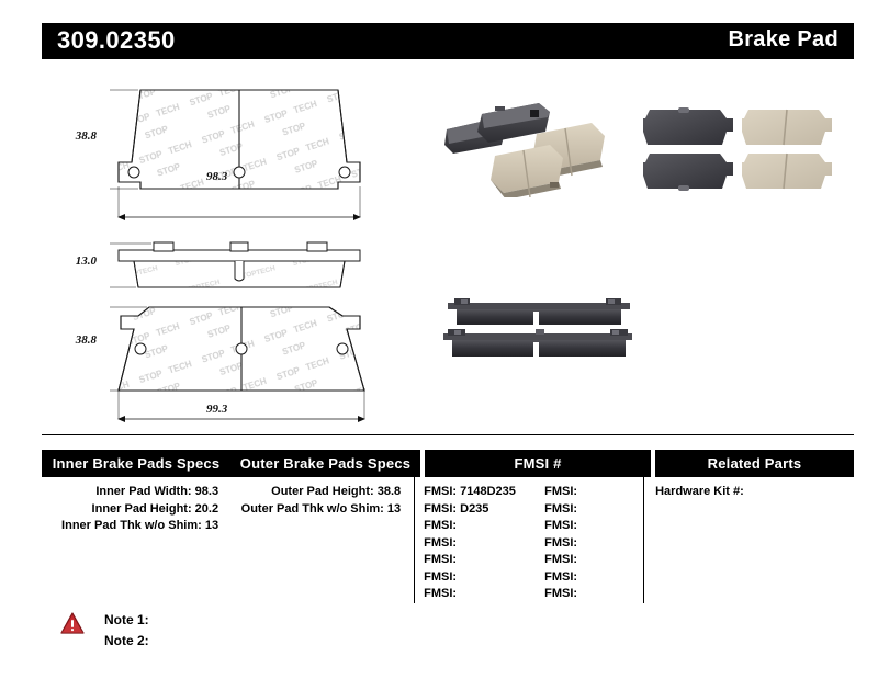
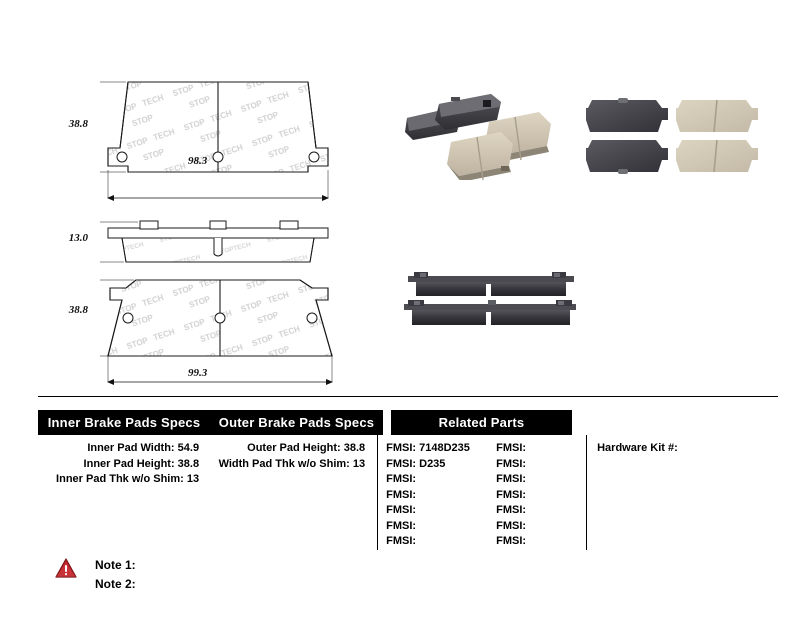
- 309.02350
- Brake Pad
  38.8
  98.3
  13.0
  38.8
  99.3
  Inner Brake Pads Specs
  Outer Brake Pads Specs
- FMSI #
  Related Parts
- Inner Pad Width: 98.3
+ Inner Pad Width: 54.9
- Inner Pad Height: 20.2
+ Inner Pad Height: 38.8
  Inner Pad Thk w/o Shim: 13
  Outer Pad Height: 38.8
- Outer Pad Thk w/o Shim: 13
+ Width Pad Thk w/o Shim: 13
  FMSI: 7148D235
  FMSI: D235
  FMSI:
  FMSI:
  FMSI:
  FMSI:
  FMSI:
  FMSI:
  FMSI:
  FMSI:
  FMSI:
  FMSI:
  FMSI:
  FMSI:
  Hardware Kit #:
  Note 1:
  Note 2:
